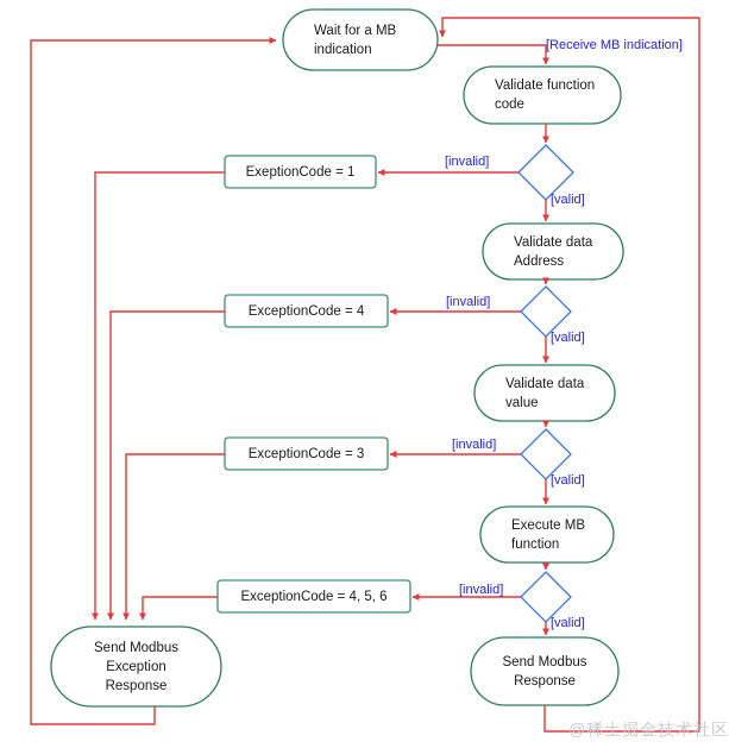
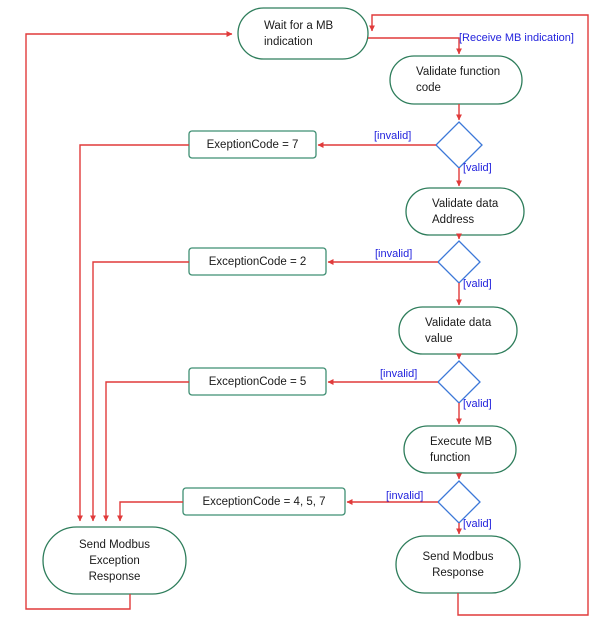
  Wait for a MB
  indication
  Validate function
  code
  Validate data
  Address
  Validate data
  value
  Execute MB
  function
  Send Modbus
  Response
  Send Modbus
  Exception
  Response
- ExeptionCode = 1
+ ExeptionCode = 7
- ExceptionCode = 4
+ ExceptionCode = 2
- ExceptionCode = 3
+ ExceptionCode = 5
- ExceptionCode = 4, 5, 6
+ ExceptionCode = 4, 5, 7
  [Receive MB indication]
  [invalid]
  [valid]
  [invalid]
  [valid]
  [invalid]
  [valid]
  [invalid]
  [valid]
- @稀土掘金技术社区
